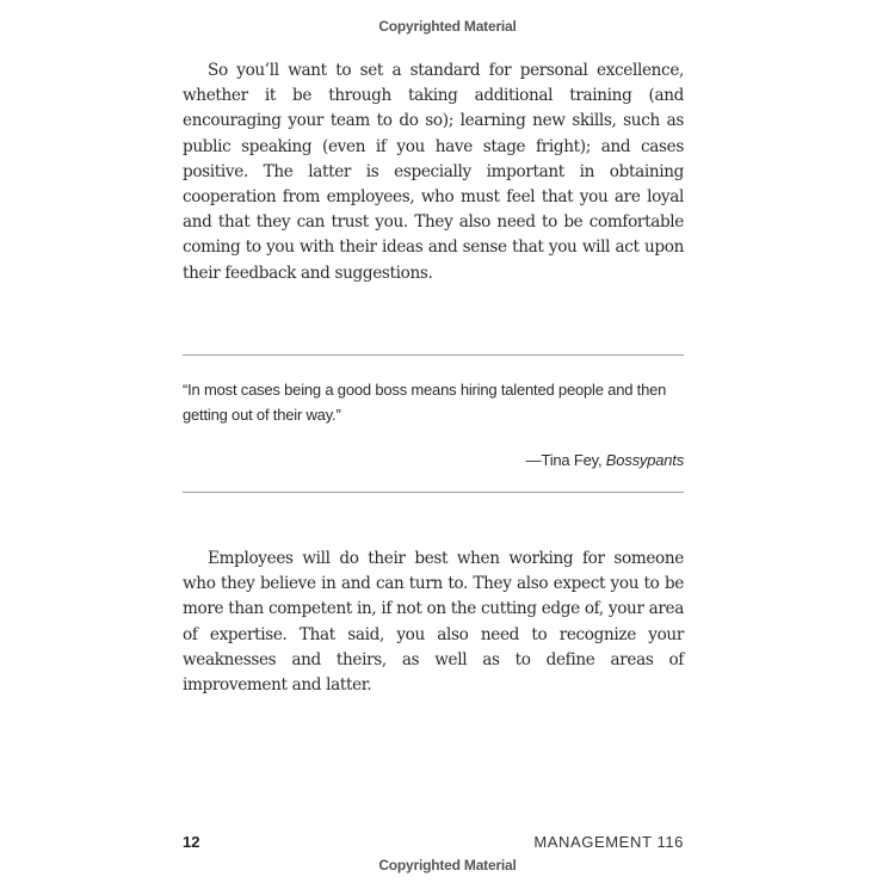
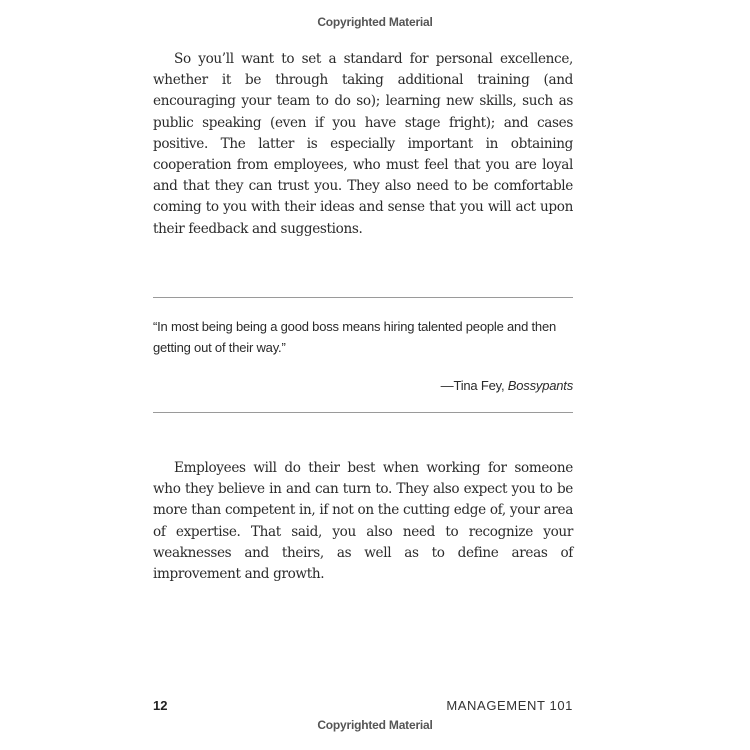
  Copyrighted Material
  So you’ll want to set a standard for personal excellence, whether it be through taking additional training (and encouraging your team to do so); learning new skills, such as public speaking (even if you have stage fright); and cases positive. The latter is especially important in obtaining cooperation from employees, who must feel that you are loyal and that they can trust you. They also need to be comfortable coming to you with their ideas and sense that you will act upon their feedback and suggestions.
- “In most cases being a good boss means hiring talented people and then getting out of their way.”
+ “In most being being a good boss means hiring talented people and then getting out of their way.”
  —Tina Fey, Bossypants
- Employees will do their best when working for someone who they believe in and can turn to. They also expect you to be more than competent in, if not on the cutting edge of, your area of expertise. That said, you also need to recognize your weaknesses and theirs, as well as to define areas of improvement and latter.
+ Employees will do their best when working for someone who they believe in and can turn to. They also expect you to be more than competent in, if not on the cutting edge of, your area of expertise. That said, you also need to recognize your weaknesses and theirs, as well as to define areas of improvement and growth.
  12
- MANAGEMENT 116
+ MANAGEMENT 101
  Copyrighted Material
